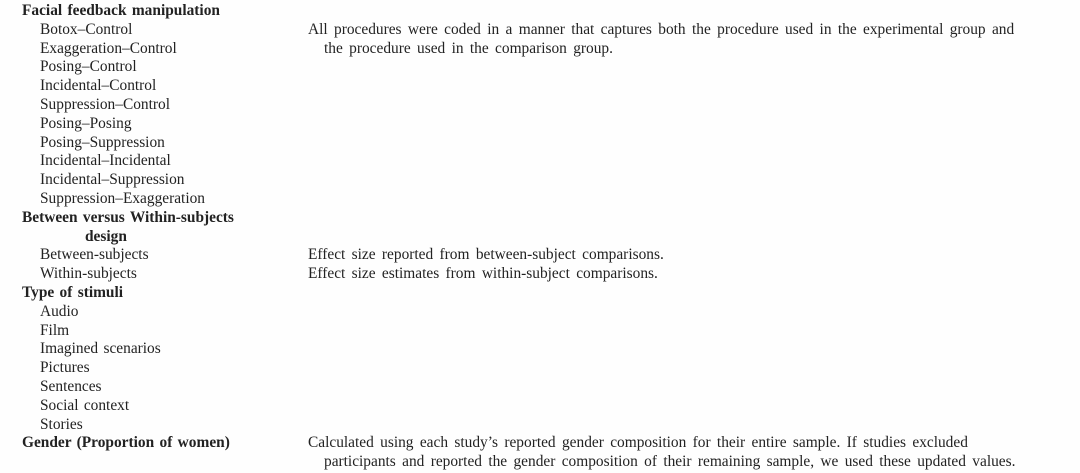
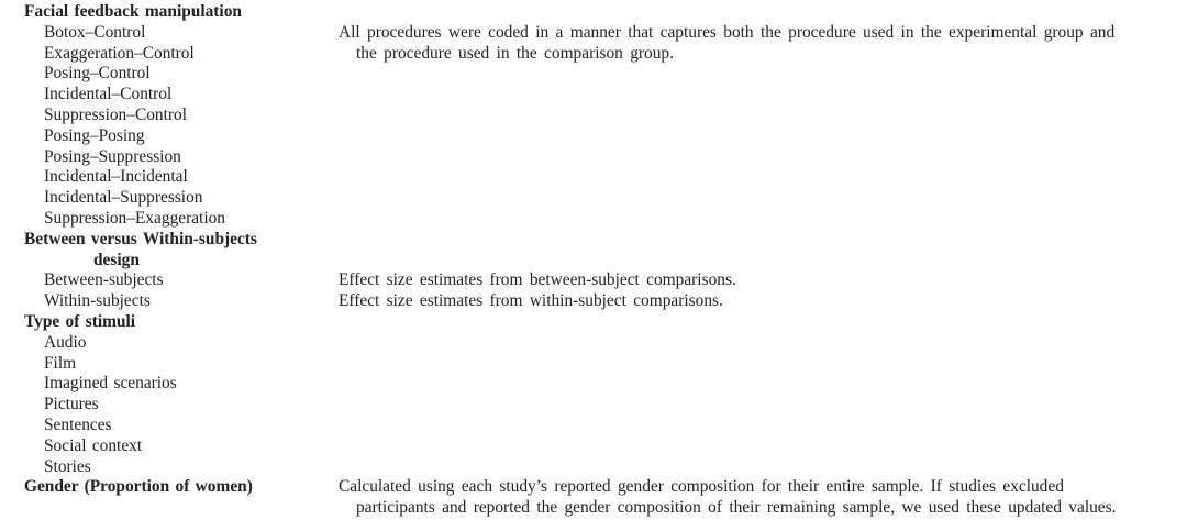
  Facial feedback manipulation
  Botox–Control
  Exaggeration–Control
  Posing–Control
  Incidental–Control
  Suppression–Control
  Posing–Posing
  Posing–Suppression
  Incidental–Incidental
  Incidental–Suppression
  Suppression–Exaggeration
  All procedures were coded in a manner that captures both the procedure used in the experimental group and
  the procedure used in the comparison group.
  Between versus Within-subjects
  design
  Between-subjects
- Effect size reported from between-subject comparisons.
+ Effect size estimates from between-subject comparisons.
  Within-subjects
  Effect size estimates from within-subject comparisons.
  Type of stimuli
  Audio
  Film
  Imagined scenarios
  Pictures
  Sentences
  Social context
  Stories
  Gender (Proportion of women)
  Calculated using each study’s reported gender composition for their entire sample. If studies excluded
  participants and reported the gender composition of their remaining sample, we used these updated values.
